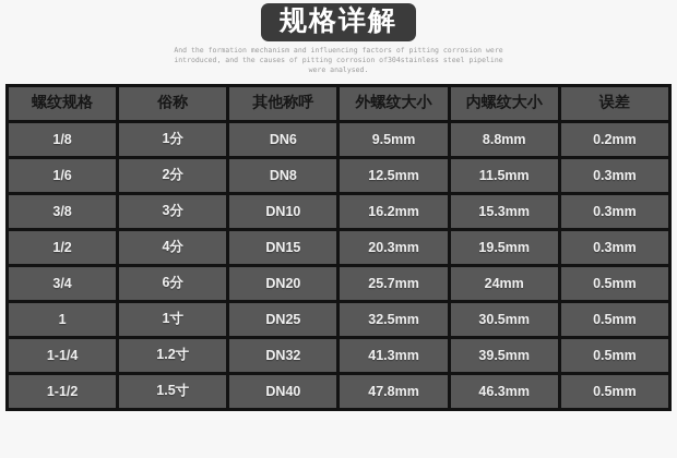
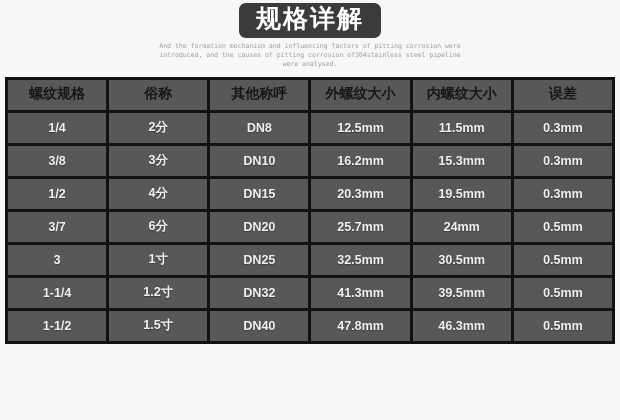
  规格详解
  And the formation mechanism and influencing factors of pitting corrosion were introduced, and the causes of pitting corrosion of304stainless steel pipeline were analysed.
  螺纹规格	俗称	其他称呼	外螺纹大小	内螺纹大小	误差
- 1/8	1分	DN6	9.5mm	8.8mm	0.2mm
- 1/6	2分	DN8	12.5mm	11.5mm	0.3mm
+ 1/4	2分	DN8	12.5mm	11.5mm	0.3mm
  3/8	3分	DN10	16.2mm	15.3mm	0.3mm
  1/2	4分	DN15	20.3mm	19.5mm	0.3mm
- 3/4	6分	DN20	25.7mm	24mm	0.5mm
+ 3/7	6分	DN20	25.7mm	24mm	0.5mm
- 1	1寸	DN25	32.5mm	30.5mm	0.5mm
+ 3	1寸	DN25	32.5mm	30.5mm	0.5mm
  1-1/4	1.2寸	DN32	41.3mm	39.5mm	0.5mm
  1-1/2	1.5寸	DN40	47.8mm	46.3mm	0.5mm
